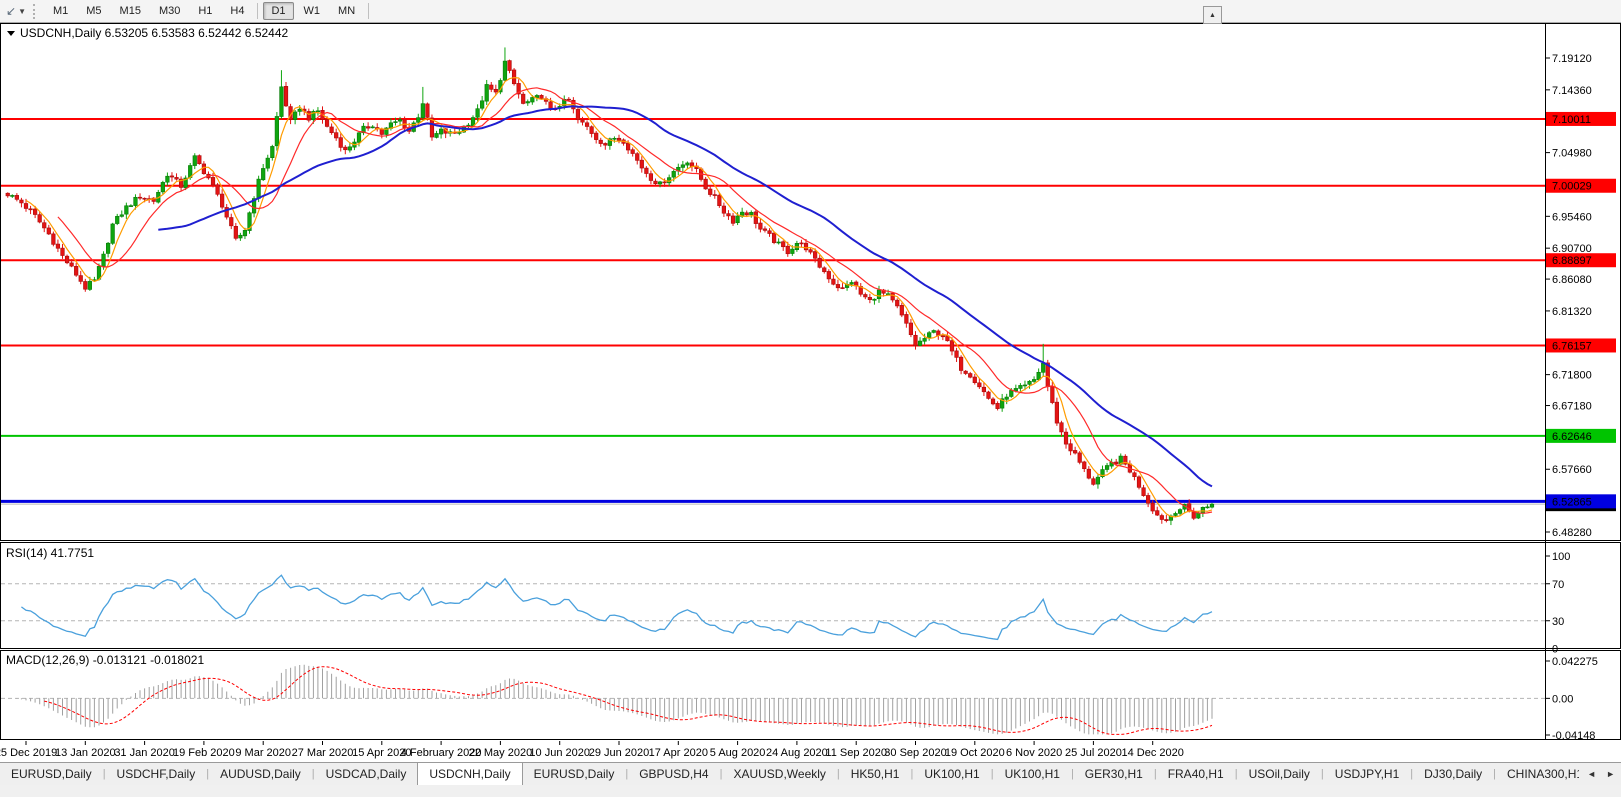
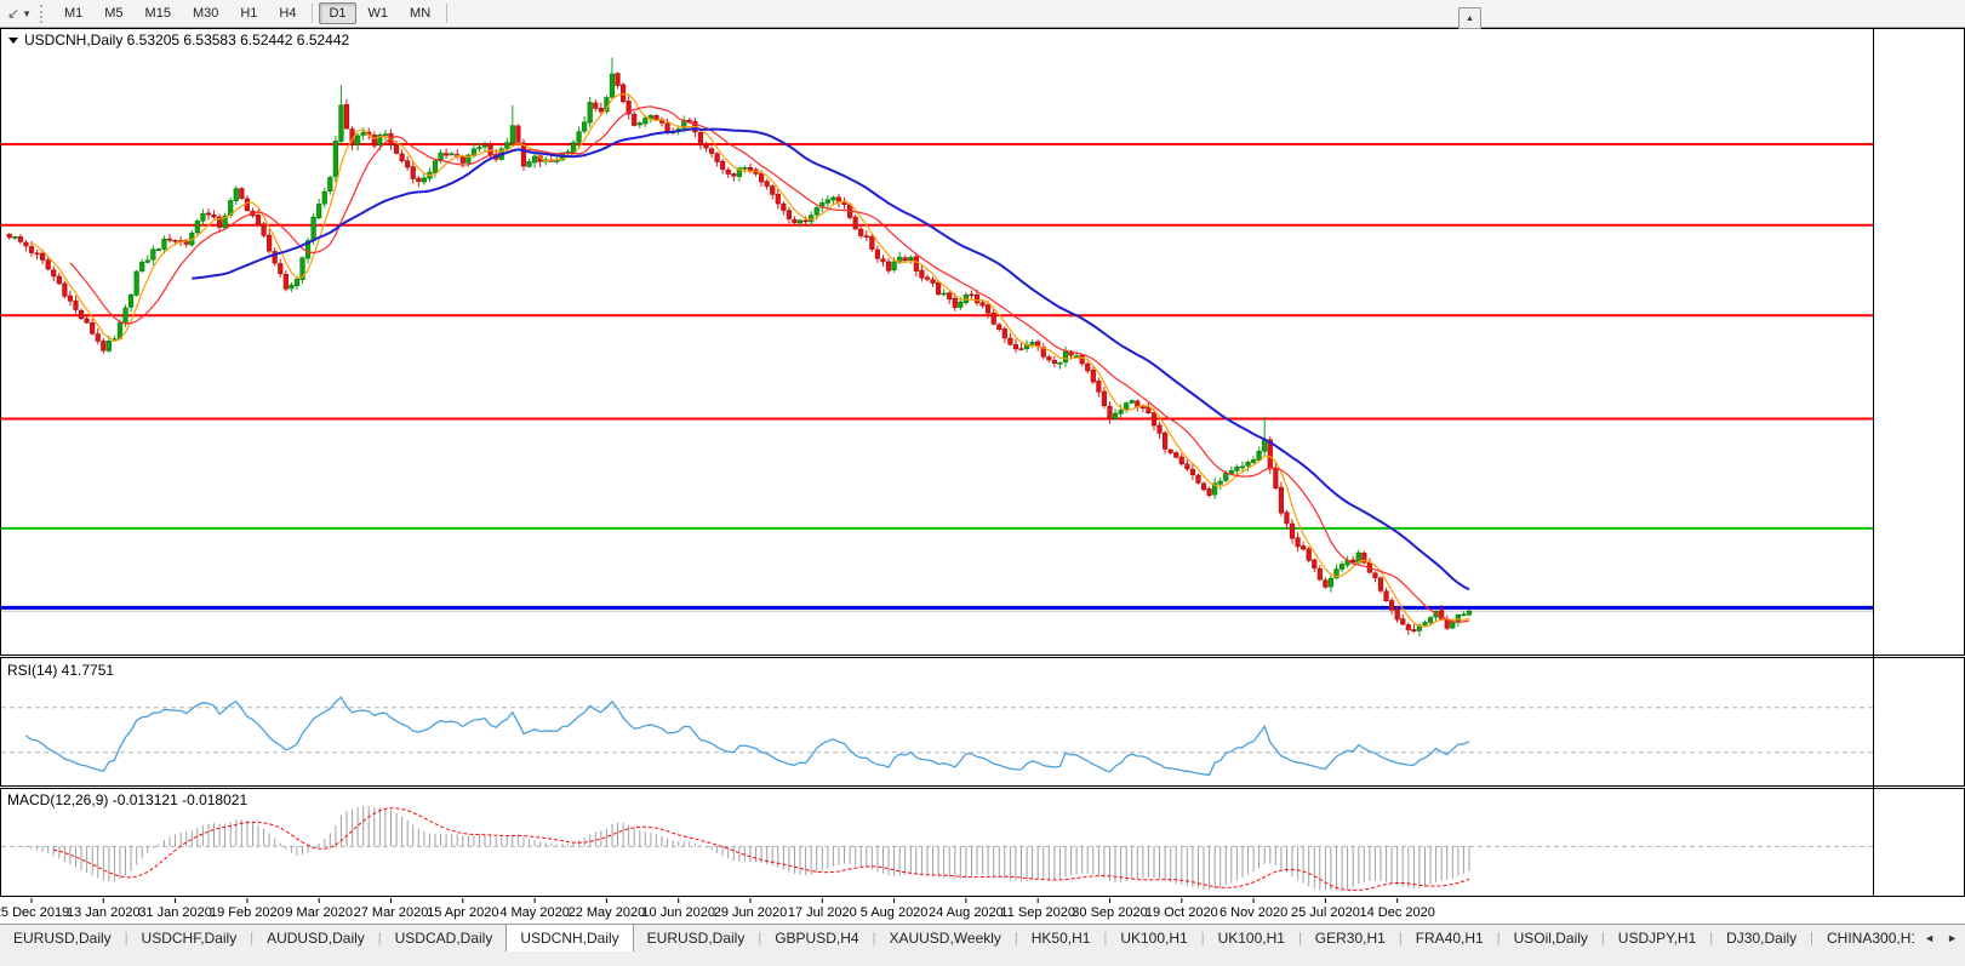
  ↙
  ▼
  M1
  M5
  M15
  M30
  H1
  H4
  D1
  W1
  MN
- 7.19120
- 7.14360
- 7.04980
- 6.95460
- 6.90700
- 6.86080
- 6.81320
- 6.71800
- 6.67180
- 6.57660
- 6.48280
- 7.10011
- 7.00029
- 6.88897
- 6.76157
- 6.62646
- 6.52865
- 100
- 70
- 30
- 0
- 0.042275
- 0.00
- -0.04148
  5 Dec 2019
  13 Jan 2020
  31 Jan 2020
  19 Feb 2020
  9 Mar 2020
  27 Mar 2020
  15 Apr 2020
- 4 February 2020
+ 4 May 2020
  22 May 2020
  10 Jun 2020
  29 Jun 2020
- 17 Apr 2020
+ 17 Jul 2020
  5 Aug 2020
  24 Aug 2020
  11 Sep 2020
  30 Sep 2020
  19 Oct 2020
  6 Nov 2020
  25 Jul 2020
  14 Dec 2020
  USDCNH,Daily 6.53205 6.53583 6.52442 6.52442
  RSI(14) 41.7751
  MACD(12,26,9) -0.013121 -0.018021
  EURUSD,Daily
  |
  USDCHF,Daily
  |
  AUDUSD,Daily
  |
  USDCAD,Daily
  USDCNH,Daily
  EURUSD,Daily
  |
  GBPUSD,H4
  |
  XAUUSD,Weekly
  |
  HK50,H1
  |
  UK100,H1
  |
  UK100,H1
  |
  GER30,H1
  |
  FRA40,H1
  |
  USOil,Daily
  |
  USDJPY,H1
  |
  DJ30,Daily
  |
  CHINA300,H
  ◄
  ►
